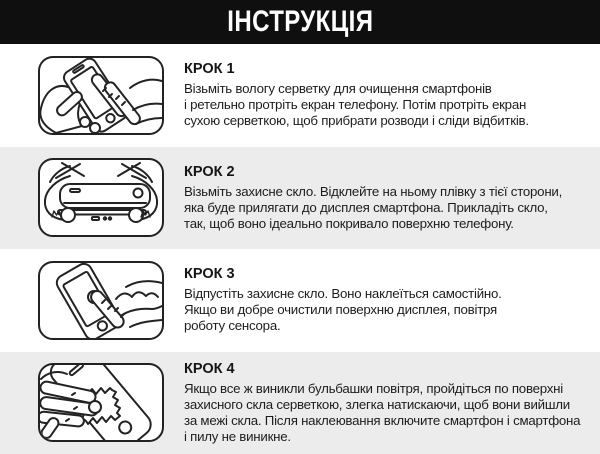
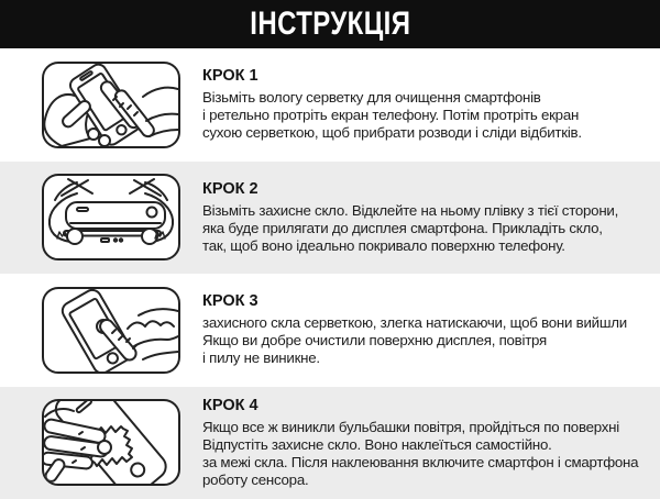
  ІНСТРУКЦІЯ
  КРОК 1
  Візьміть вологу серветку для очищення смартфонів
  і ретельно протріть екран телефону. Потім протріть екран
  сухою серветкою, щоб прибрати розводи і сліди відбитків.
  КРОК 2
  Візьміть захисне скло. Відклейте на ньому плівку з тієї сторони,
  яка буде прилягати до дисплея смартфона. Прикладіть скло,
  так, щоб воно ідеально покривало поверхню телефону.
  КРОК 3
- Відпустіть захисне скло. Воно наклеїться самостійно.
+ захисного скла серветкою, злегка натискаючи, щоб вони вийшли
  Якщо ви добре очистили поверхню дисплея, повітря
- роботу сенсора.
+ і пилу не виникне.
  КРОК 4
  Якщо все ж виникли бульбашки повітря, пройдіться по поверхні
- захисного скла серветкою, злегка натискаючи, щоб вони вийшли
+ Відпустіть захисне скло. Воно наклеїться самостійно.
  за межі скла. Після наклеювання включите смартфон і смартфона
- і пилу не виникне.
+ роботу сенсора.
